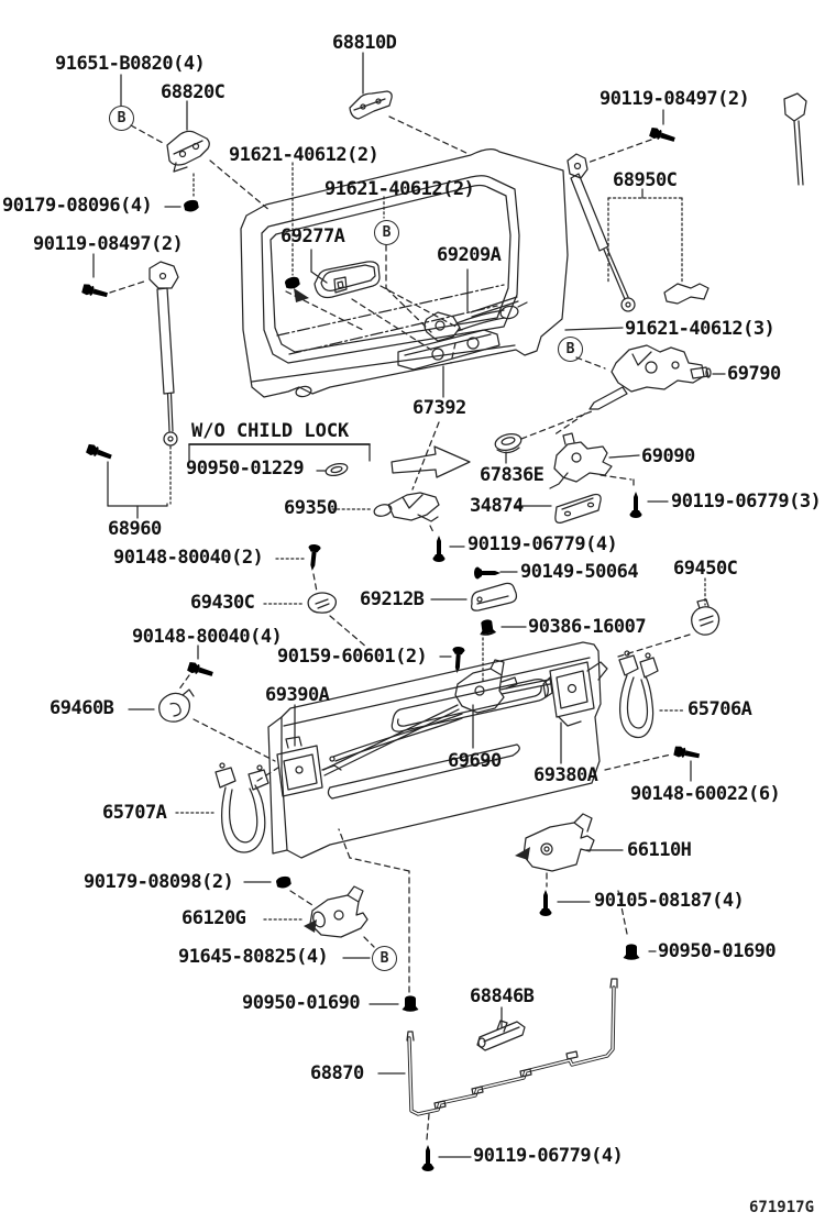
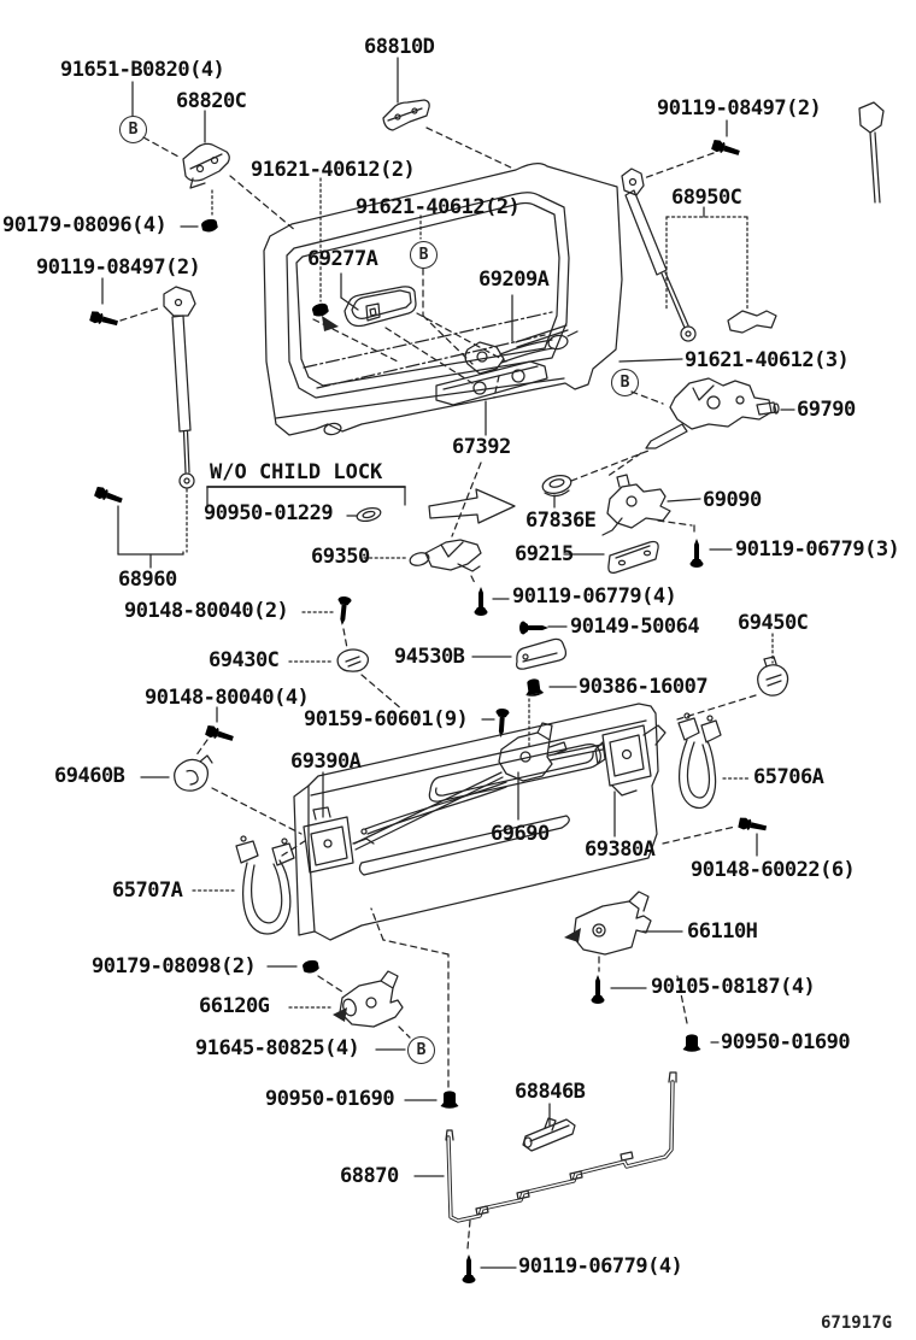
  91651-B0820(4)
  68810D
  90119-08497(2)
  68820C
  91621-40612(2)
  91621-40612(2)
  68950C
  90179-08096(4)
  90119-08497(2)
  69277A
  69209A
  91621-40612(3)
  69790
  67392
  90950-01229
  67836E
  69090
  69350
- 34874
+ 69215
  90119-06779(3)
  68960
  90119-06779(4)
  90148-80040(2)
  90149-50064
  69450C
  69430C
- 69212B
+ 94530B
  90386-16007
  90148-80040(4)
- 90159-60601(2)
+ 90159-60601(9)
  69460B
  69390A
  65706A
  69690
  69380A
  90148-60022(6)
  65707A
  66110H
  90179-08098(2)
  90105-08187(4)
  66120G
  91645-80825(4)
  90950-01690
  90950-01690
  68846B
  68870
  90119-06779(4)
  W/O CHILD LOCK
  671917G
  B
  B
  B
  B
